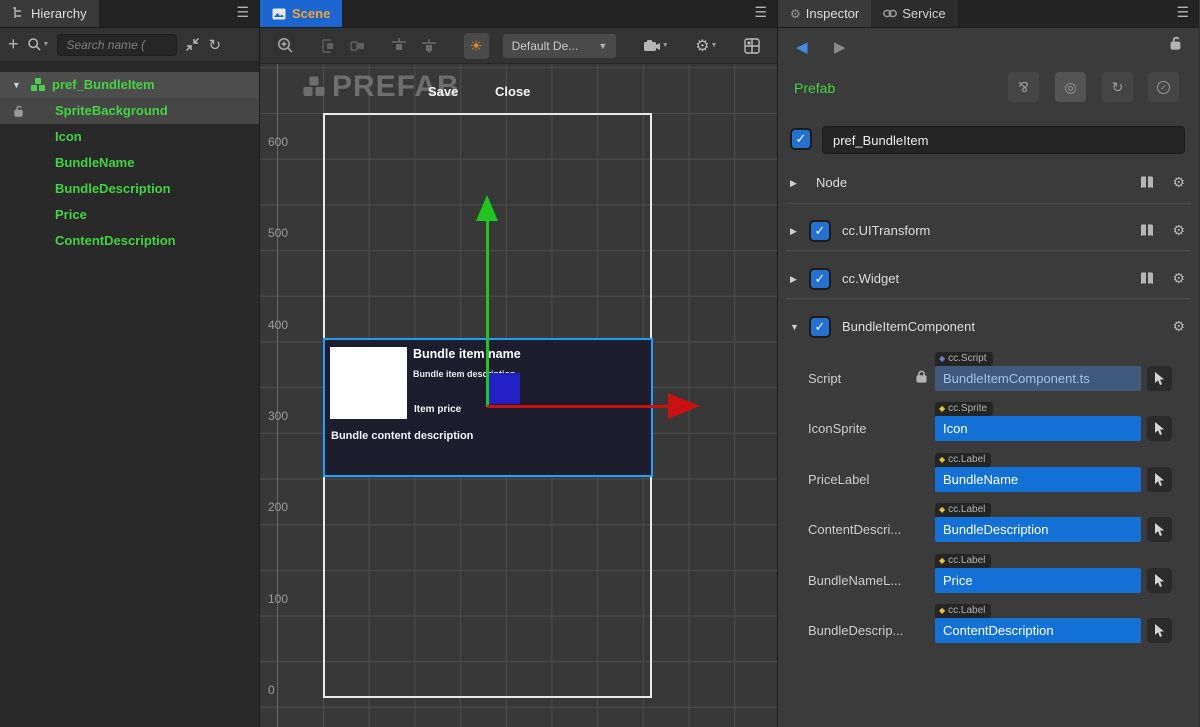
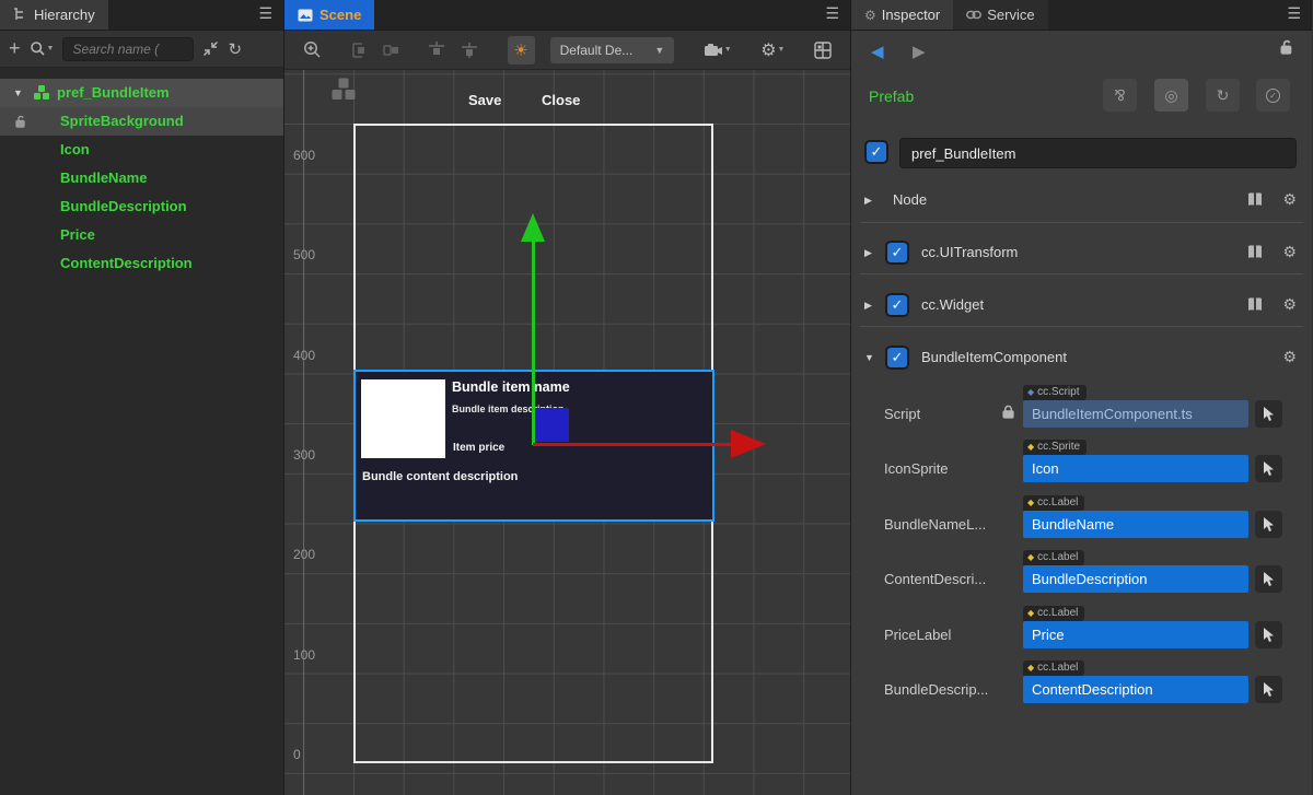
  Hierarchy
  ☰
  +
  Search name (
  ↻
  ▼
  pref_BundleItem
  SpriteBackground
  Icon
  BundleName
  BundleDescription
  Price
  ContentDescription
  Scene
  ☰
  ☀
  Default De...
  ▼
  ⚙
  600
  500
  400
  300
  200
  100
  0
- PREFAB
  Save
  Close
  Bundle item name
  Item price
  Bundle content description
  ⚙
  Inspector
  Service
  ☰
  ◀
  ▶
  Prefab
  ⅋
  ◎
  ↻
  ✓
  ✓
  pref_BundleItem
  ▶
  Node
  ⚙
  ▶
  ✓
  cc.UITransform
  ⚙
  ▶
  ✓
  cc.Widget
  ⚙
  ▼
  ✓
  BundleItemComponent
  ⚙
  Script
  ◆ cc.Script
  BundleItemComponent.ts
  IconSprite
  ◆ cc.Sprite
  Icon
- PriceLabel
+ BundleNameL...
  ◆ cc.Label
  BundleName
  ContentDescri...
  ◆ cc.Label
  BundleDescription
- BundleNameL...
+ PriceLabel
  ◆ cc.Label
  Price
  BundleDescrip...
  ◆ cc.Label
  ContentDescription
